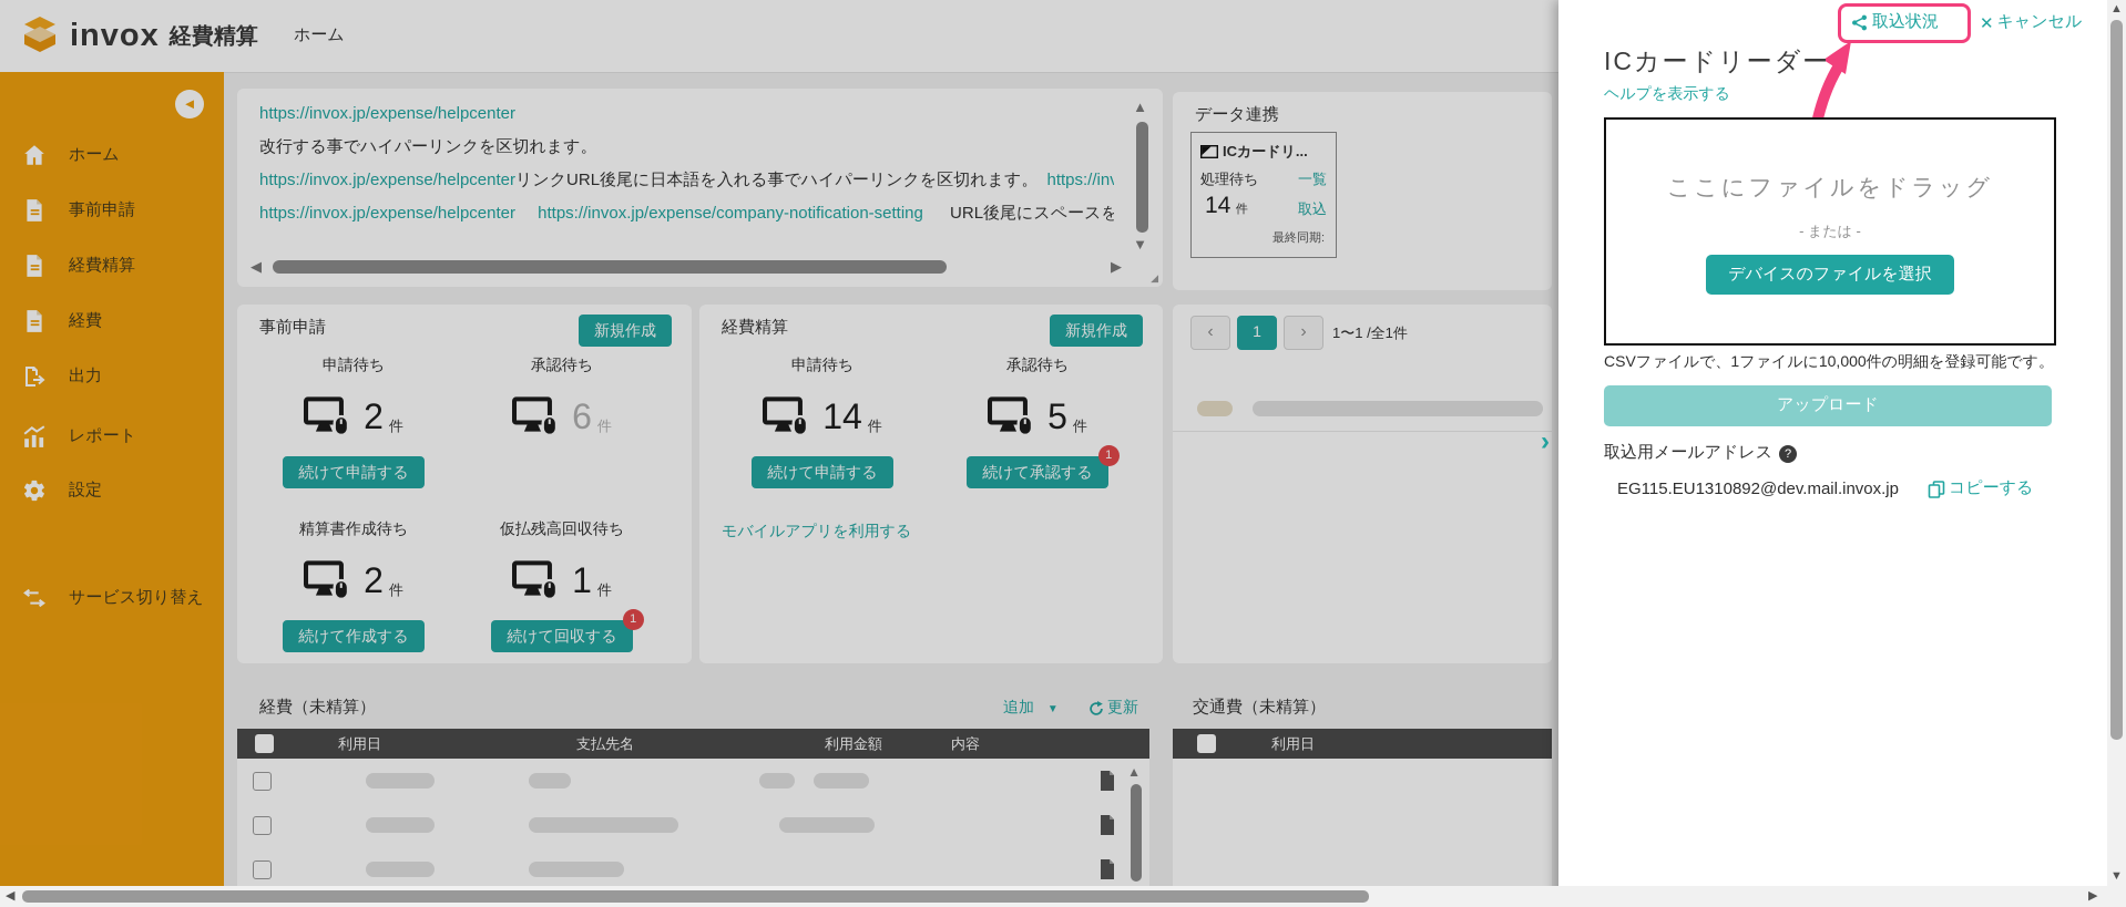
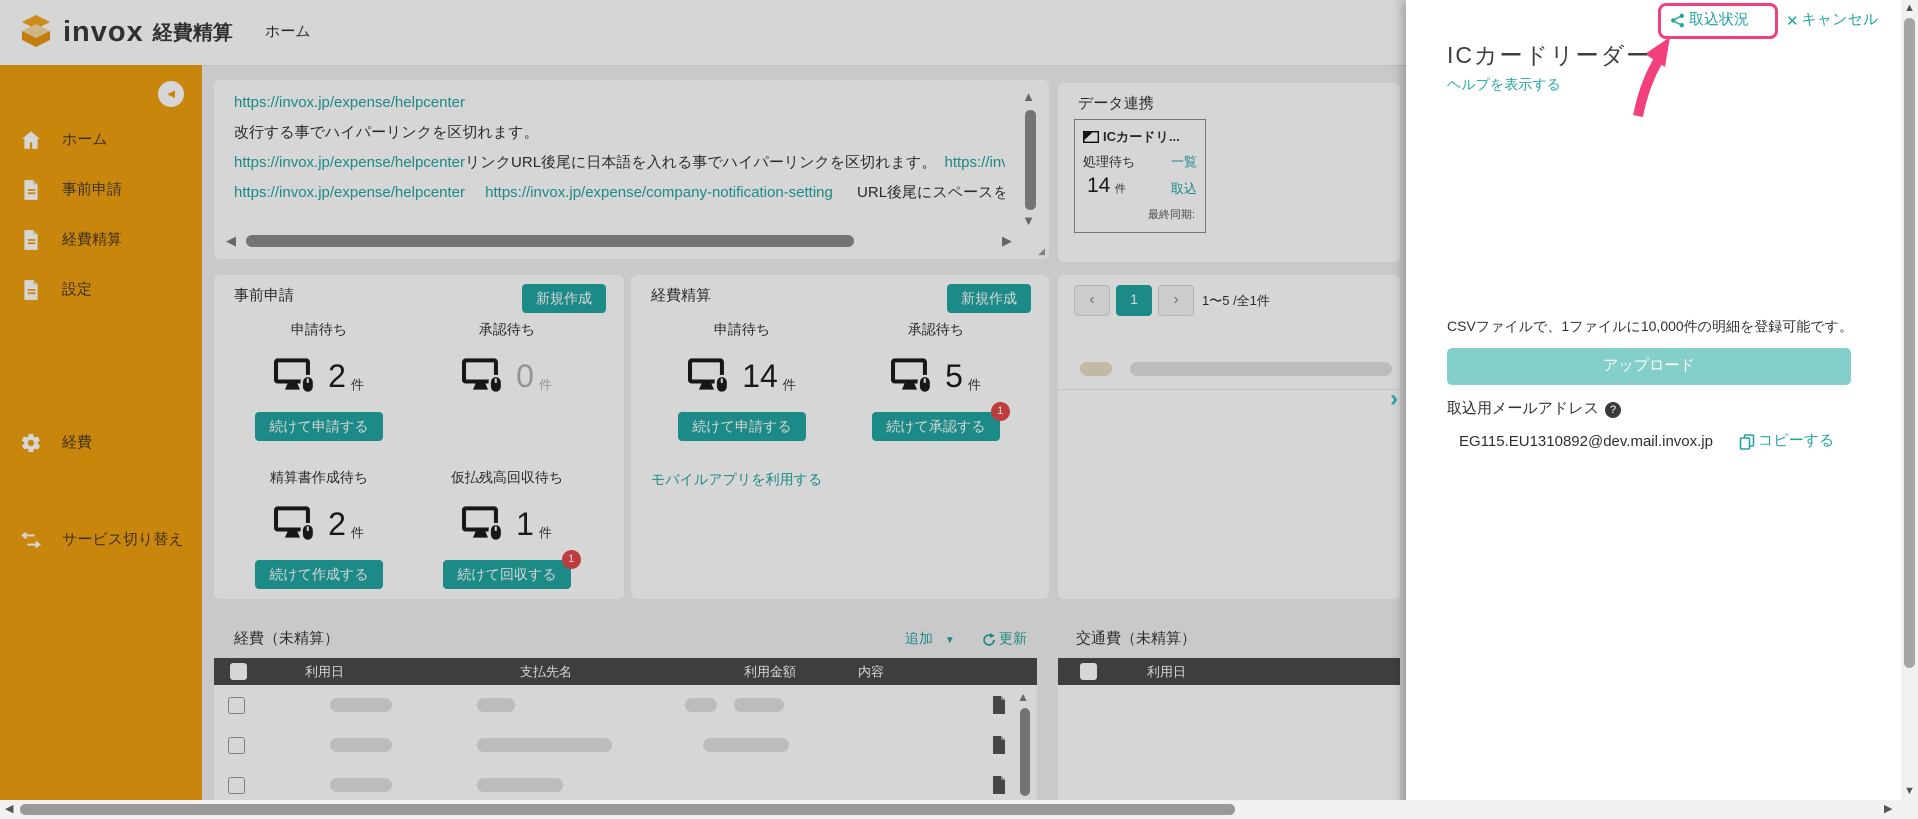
  invox
  経費精算
  ホーム
  ◄
  ホーム
  事前申請
  経費精算
- 経費
+ 設定
- 出力
- レポート
- 設定
+ 経費
  サービス切り替え
  https://invox.jp/expense/helpcenter
  改行する事でハイパーリンクを区切れます。
  https://invox.jp/expense/helpcenterリンクURL後尾に日本語を入れる事でハイパーリンクを区切れます。 https://inv
  https://invox.jp/expense/helpcenter https://invox.jp/expense/company-notification-setting URL後尾にスペースを
  ▲
  ▼
  ◀
  ▶
  ◢
  データ連携
  ICカードリ...
  処理待ち
  一覧
  14 件
  取込
  最終同期:
  ‹
  1
  ›
- 1〜1 /全1件
+ 1〜5 /全1件
  事前申請
  新規作成
  申請待ち
  2
  件
  続けて申請する
  承認待ち
- 6
+ 0
  件
  精算書作成待ち
  2
  件
  続けて作成する
  仮払残高回収待ち
  1
  件
  続けて回収する
  1
  経費精算
  新規作成
  申請待ち
  14
  件
  続けて申請する
  承認待ち
  5
  件
  続けて承認する
  1
  モバイルアプリを利用する
  経費（未精算）
  追加 ▼
  更新
  利用日
  支払先名
  利用金額
  内容
  ▲
  交通費（未精算）
  利用日
  ›
  取込状況
  ✕
  キャンセル
  ICカードリーダー
  ヘルプを表示する
- ここにファイルをドラッグ
- - または -
- デバイスのファイルを選択
  CSVファイルで、1ファイルに10,000件の明細を登録可能です。
  アップロード
  取込用メールアドレス
  ?
  EG115.EU1310892@dev.mail.invox.jp
  コピーする
  ◀
  ▶
  ▲
  ▼
